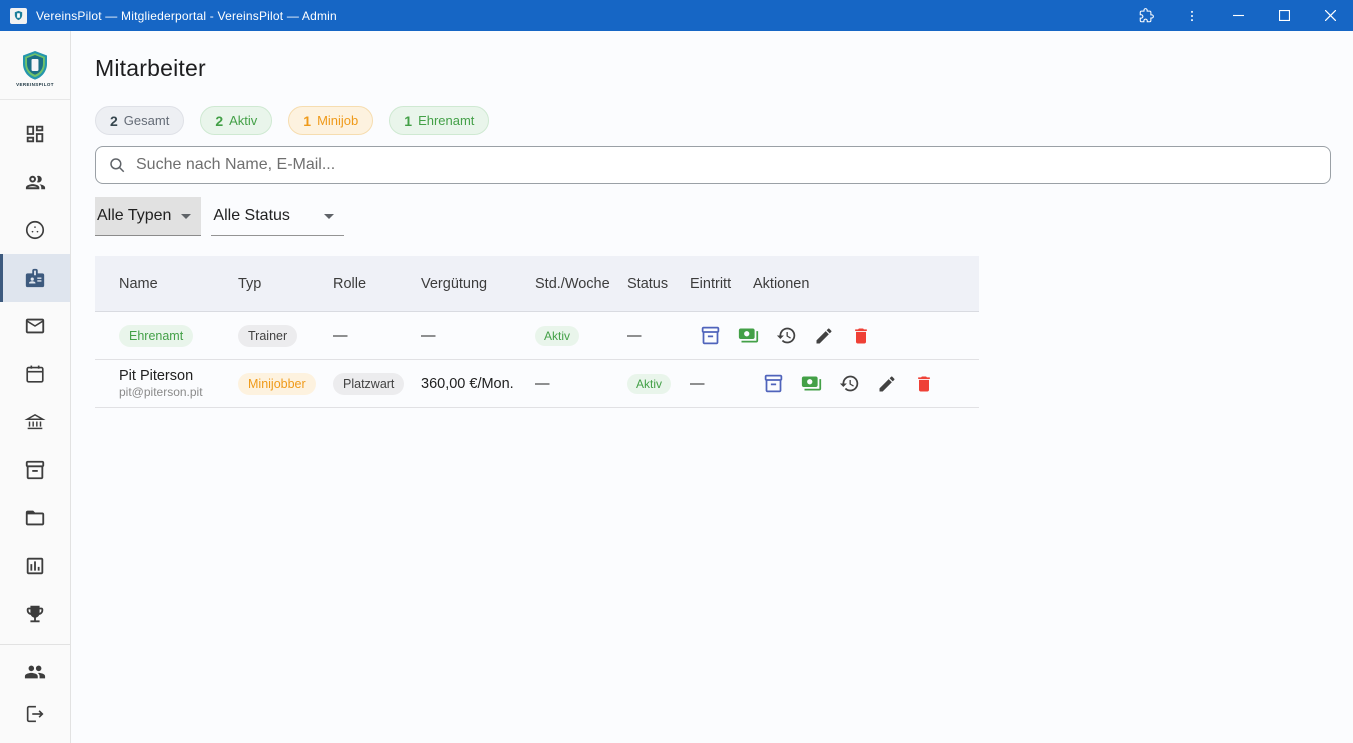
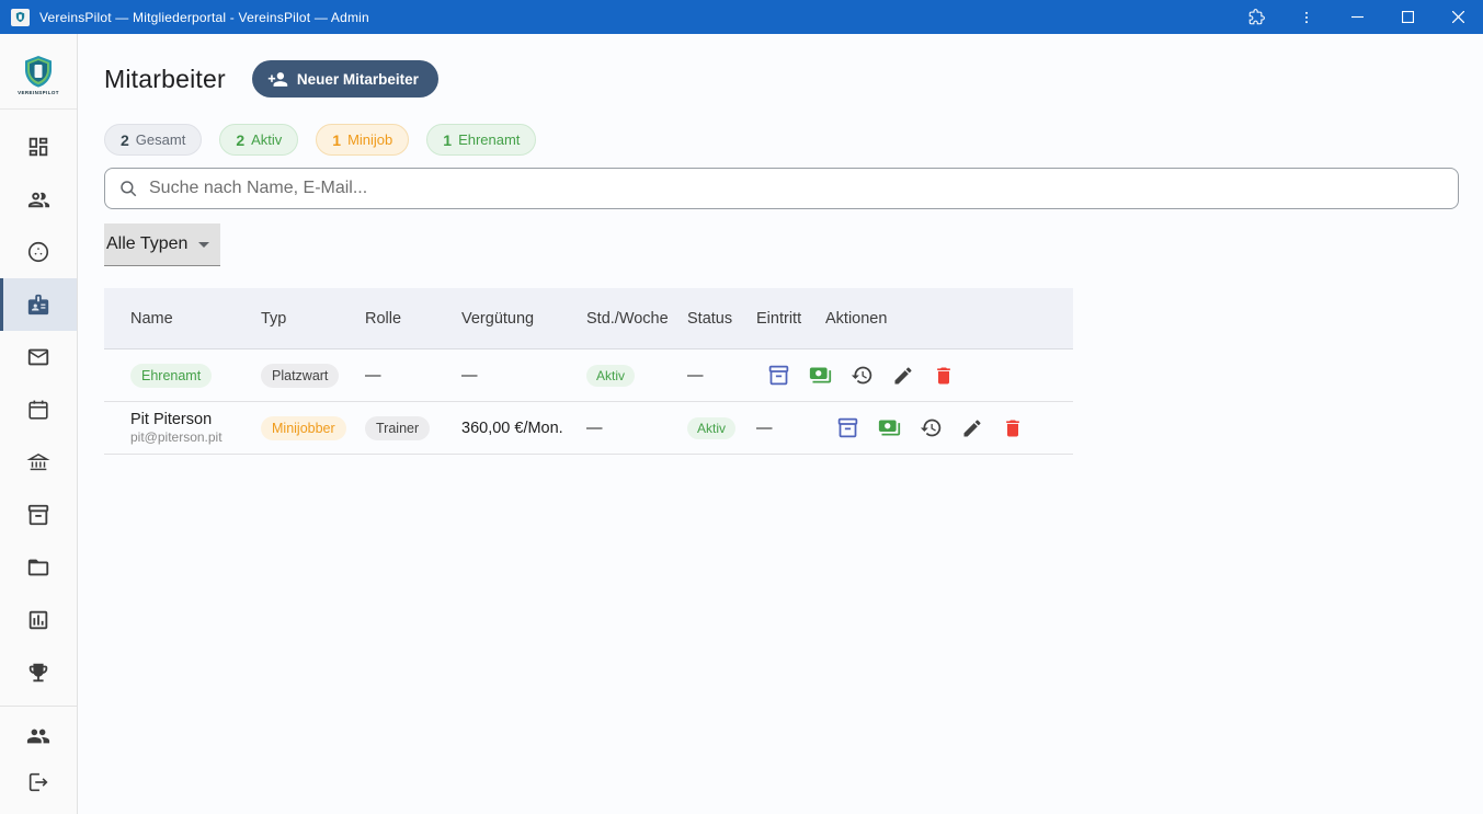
  VereinsPilot — Mitgliederportal - VereinsPilot — Admin
  Mitarbeiter
+ Neuer Mitarbeiter
  2
  Gesamt
  2
  Aktiv
  1
  Minijob
  1
  Ehrenamt
  Suche nach Name, E-Mail...
  Alle Typen
- Alle Status
  Name
  Typ
  Rolle
  Vergütung
  Std./Woche
  Status
  Eintritt
  Aktionen
  Ehrenamt
- Trainer
+ Platzwart
  —
  —
  Aktiv
  —
  Pit Piterson
  pit@piterson.pit
  Minijobber
- Platzwart
+ Trainer
  360,00 €/Mon.
  —
  Aktiv
  —
